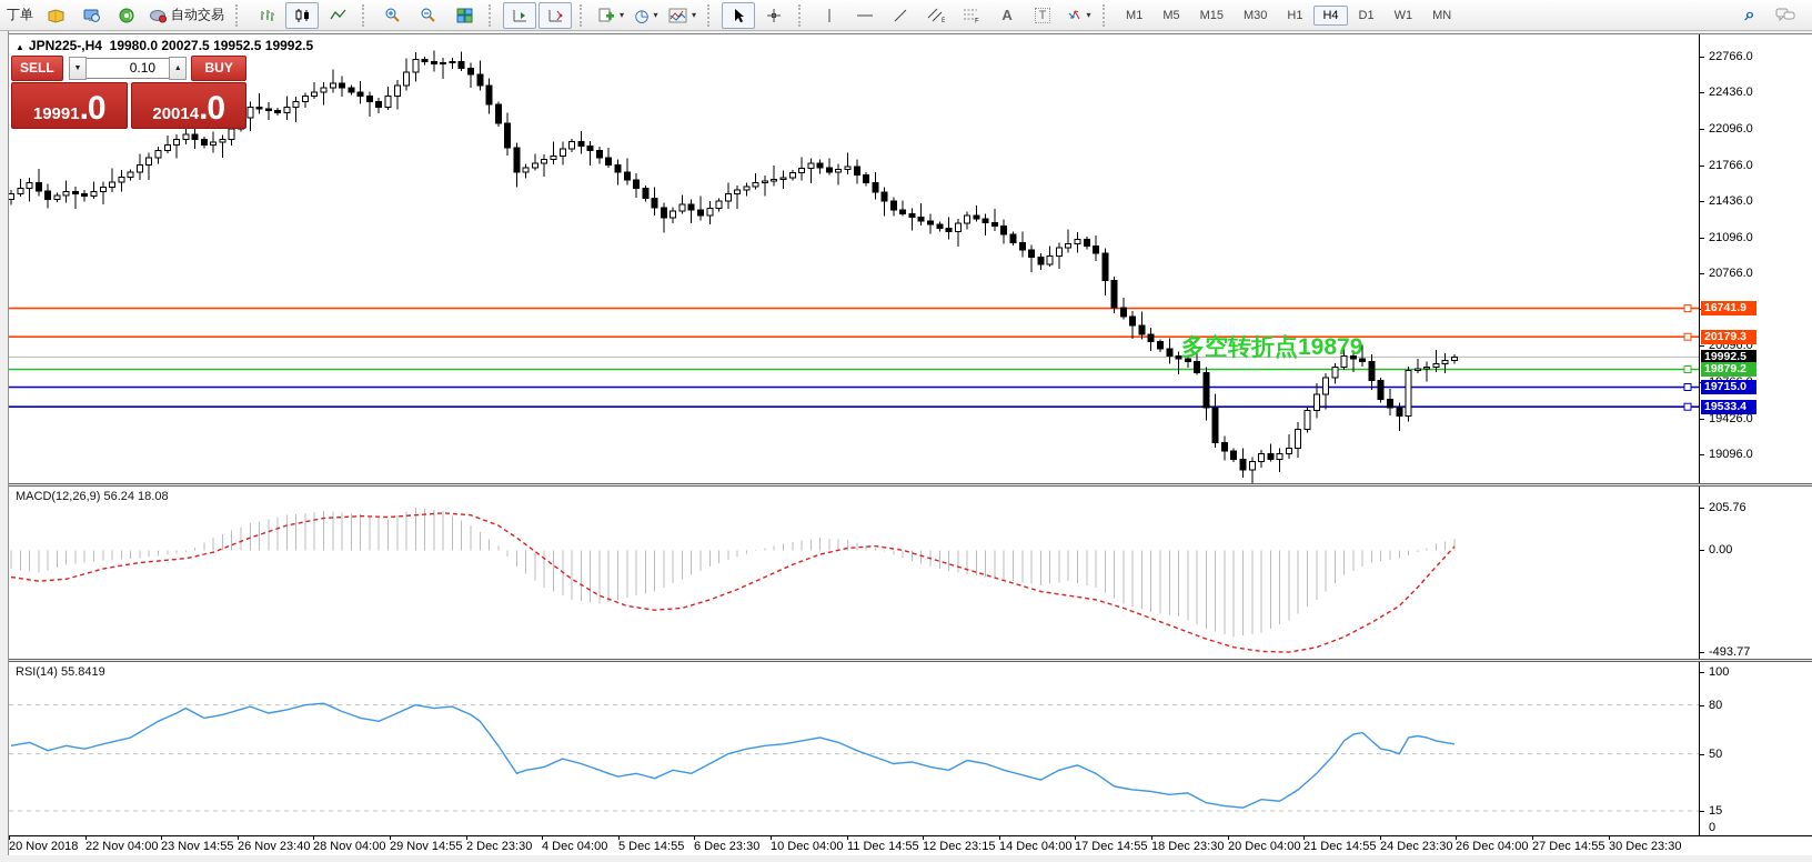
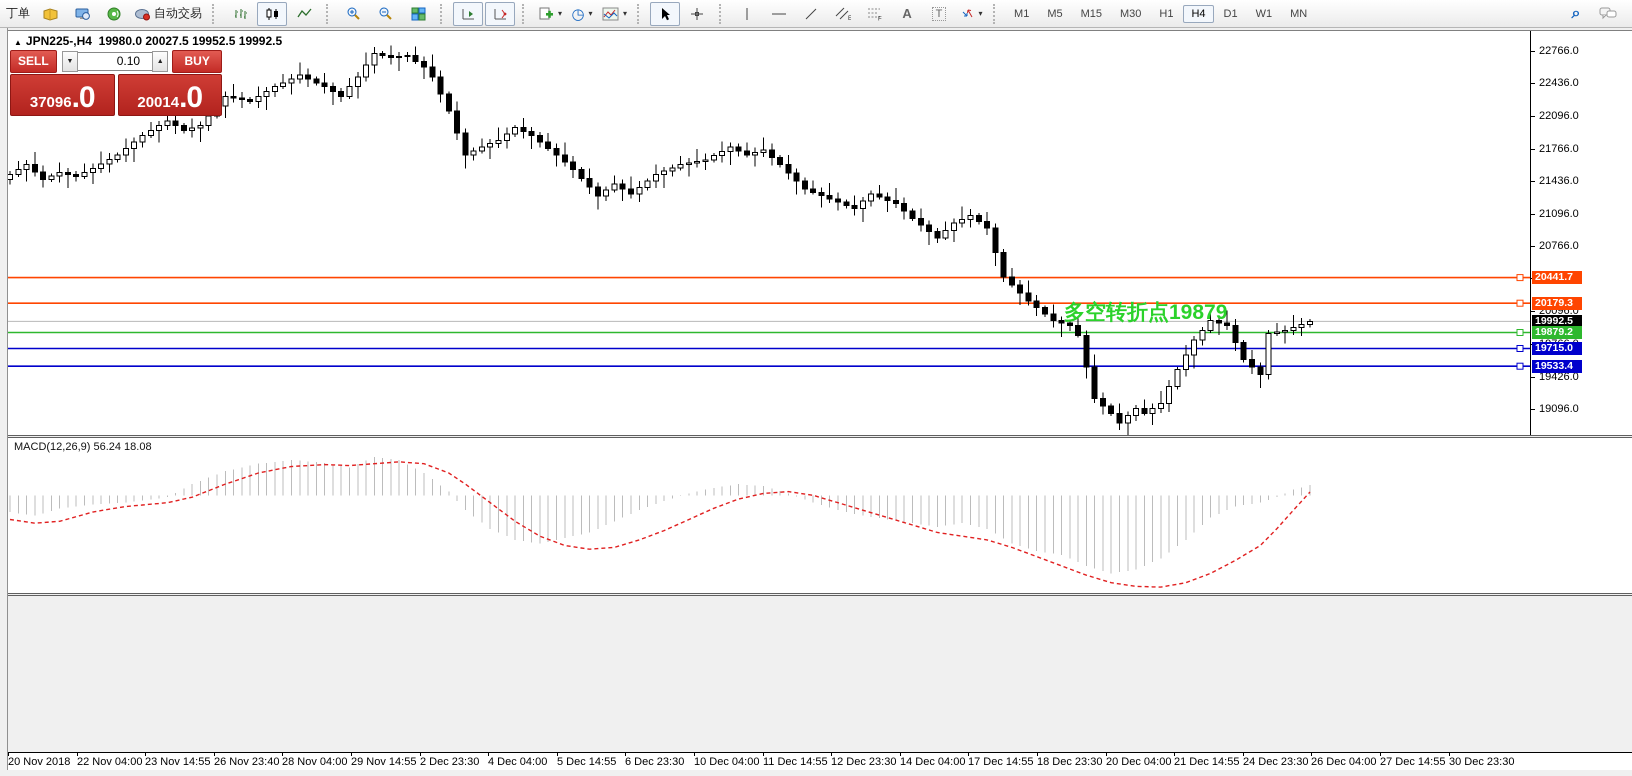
  丁单
  自动交易
  ▾
  ◷
  ▾
  ▾
  A
  T
  ▾
  M1
  M5
  M15
  M30
  H1
  H4
  D1
  W1
  MN
  ⌕
  ▲ JPN225-,H4 19980.0 20027.5 19952.5 19992.5
  SELL
  0.10
  BUY
- 19991
+ 37096
  .0
  20014
  .0
  多空转折点19879
  22766.0
  22436.0
  22096.0
  21766.0
  21436.0
  21096.0
  20766.0
  20096.0
  19426.0
  19096.0
- 16741.9
+ 20441.7
  20179.3
  19992.5
  19879.2
  19715.0
  19533.4
  MACD(12,26,9) 56.24 18.08
- 205.76
- 0.00
- -493.77
- RSI(14) 55.8419
- 100
- 80
- 50
- 15
- 0
  20 Nov 2018
  22 Nov 04:00
  23 Nov 14:55
  26 Nov 23:40
  28 Nov 04:00
  29 Nov 14:55
  2 Dec 23:30
  4 Dec 04:00
  5 Dec 14:55
  6 Dec 23:30
  10 Dec 04:00
  11 Dec 14:55
- 12 Dec 23:15
+ 12 Dec 23:30
  14 Dec 04:00
  17 Dec 14:55
  18 Dec 23:30
  20 Dec 04:00
  21 Dec 14:55
  24 Dec 23:30
  26 Dec 04:00
  27 Dec 14:55
  30 Dec 23:30
